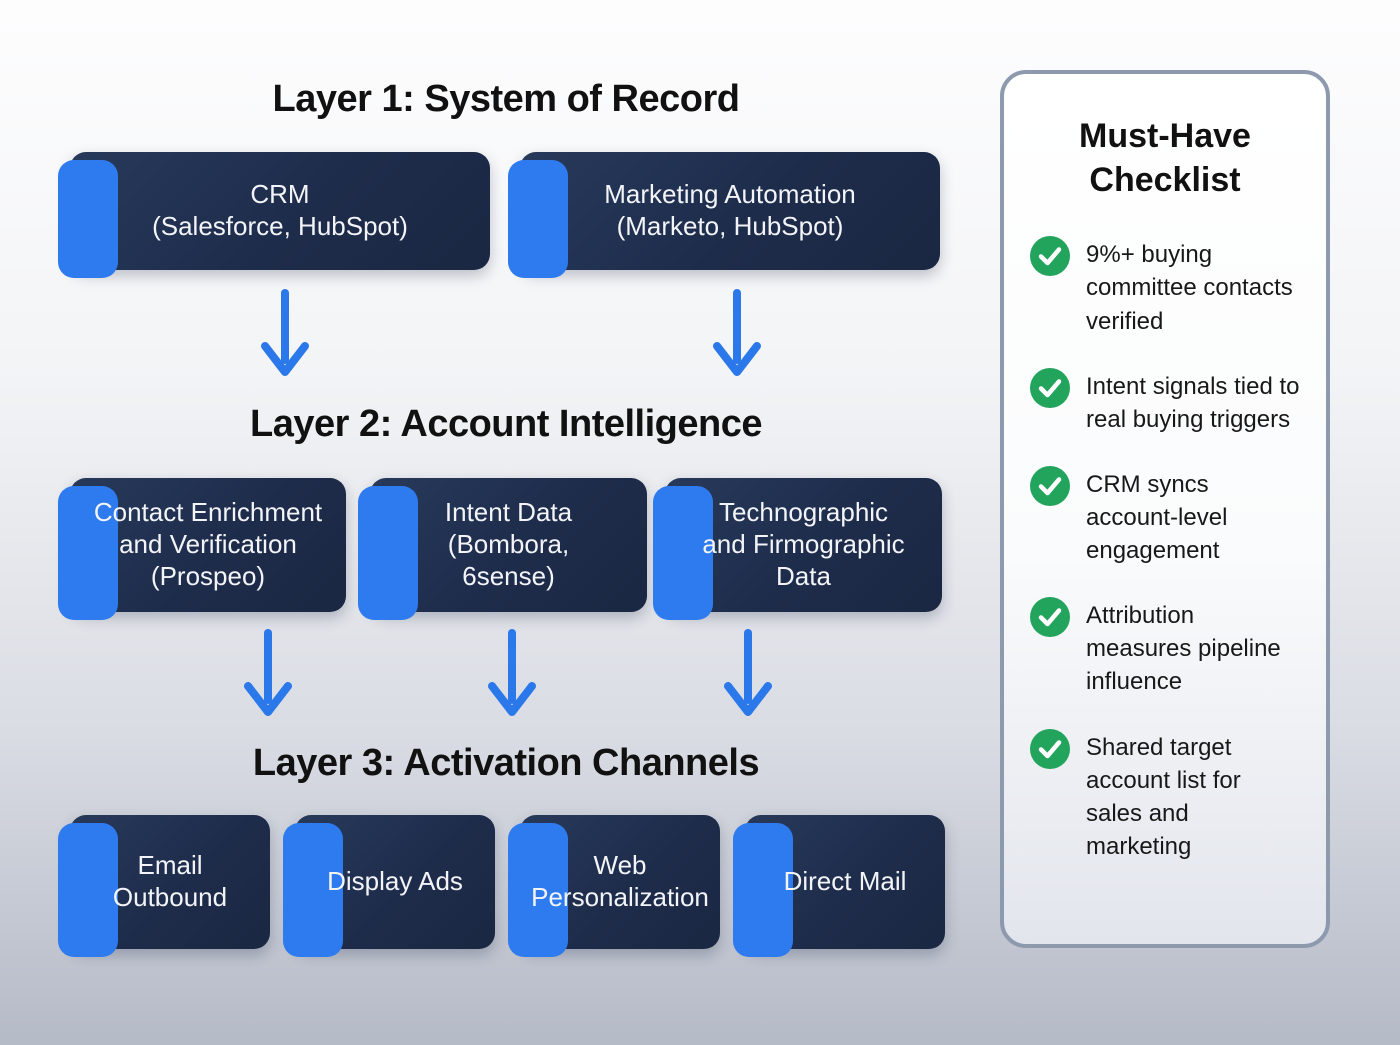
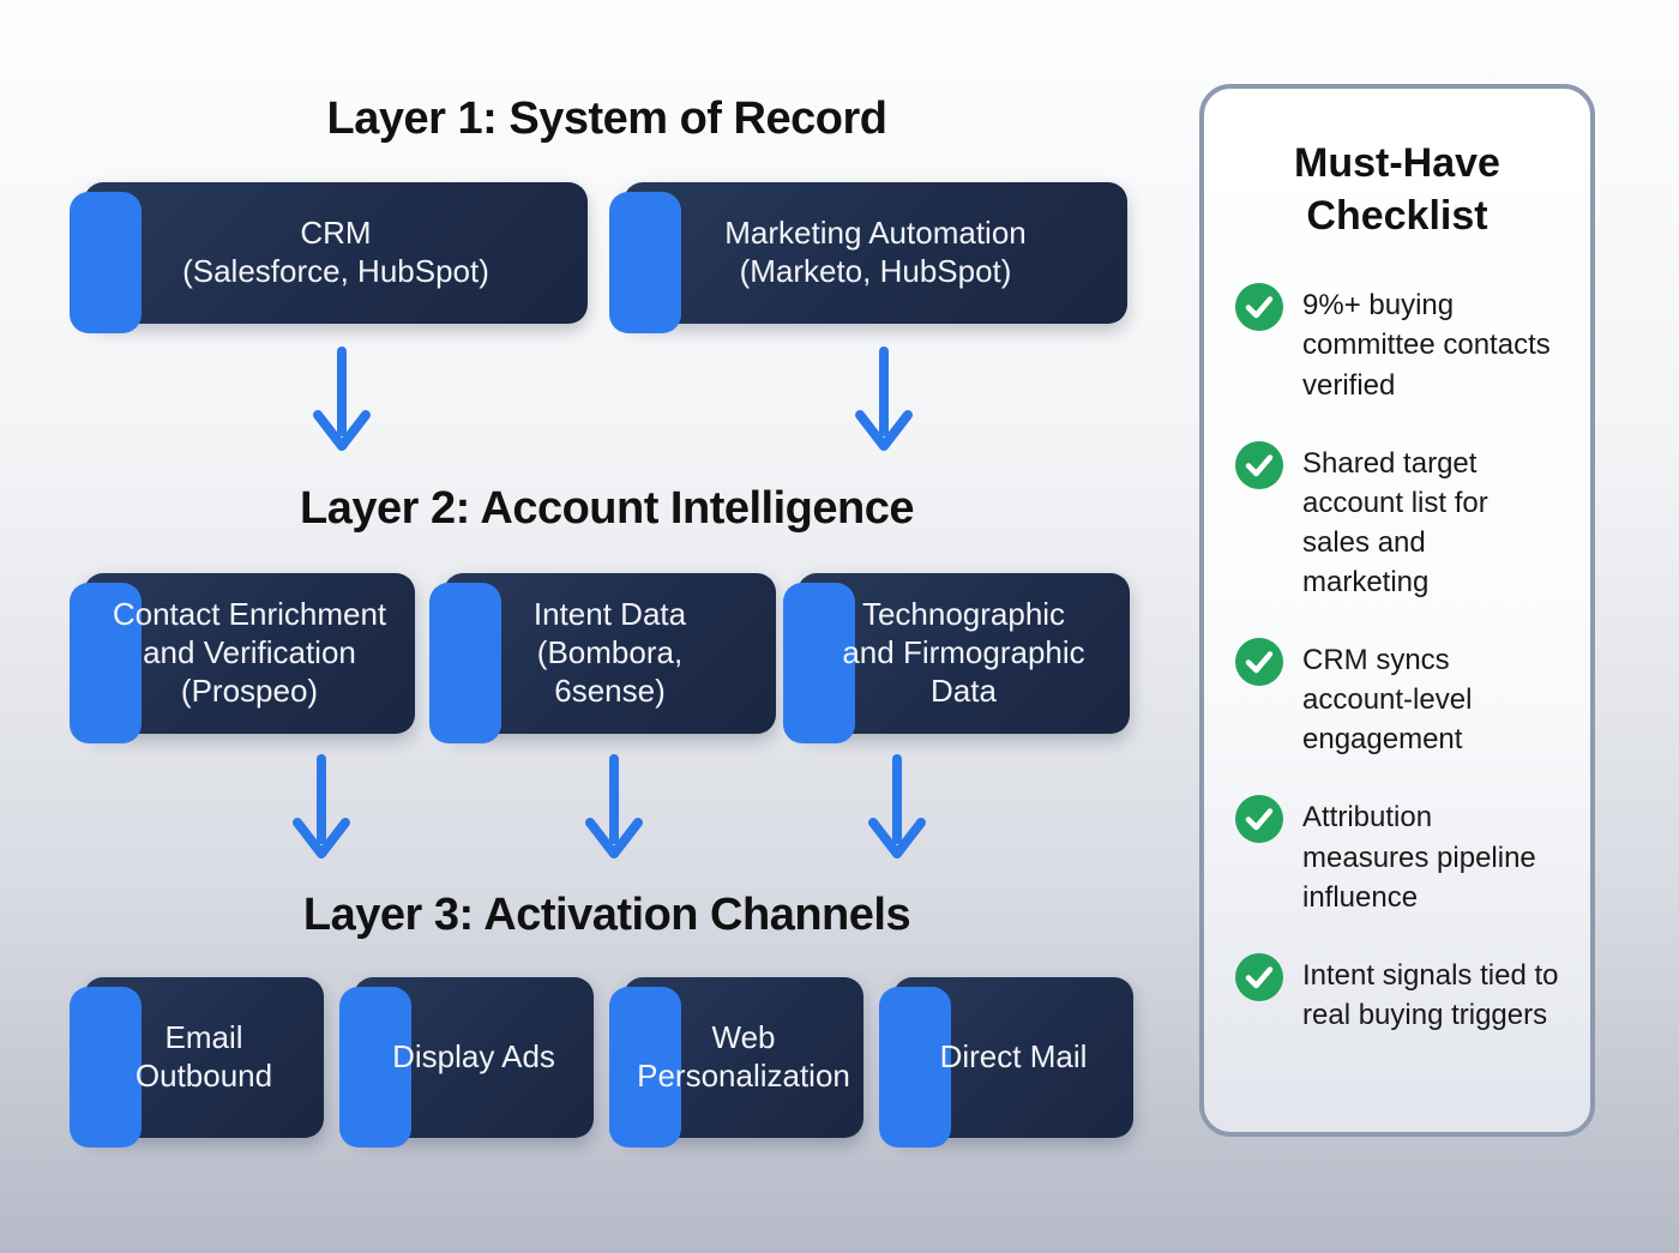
  Layer 1: System of Record
  CRM
  (Salesforce, HubSpot)
  Marketing Automation
  (Marketo, HubSpot)
  Layer 2: Account Intelligence
  Contact Enrichment
  and Verification
  (Prospeo)
  Intent Data
  (Bombora,
  6sense)
  Technographic
  and Firmographic
  Data
  Layer 3: Activation Channels
  Email
  Outbound
  Display Ads
  Web
  Personalization
  Direct Mail
  Must-Have Checklist
  9%+ buying committee contacts verified
- Intent signals tied to real buying triggers
+ Shared target account list for sales and marketing
  CRM syncs account-level engagement
  Attribution measures pipeline influence
- Shared target account list for sales and marketing
+ Intent signals tied to real buying triggers
